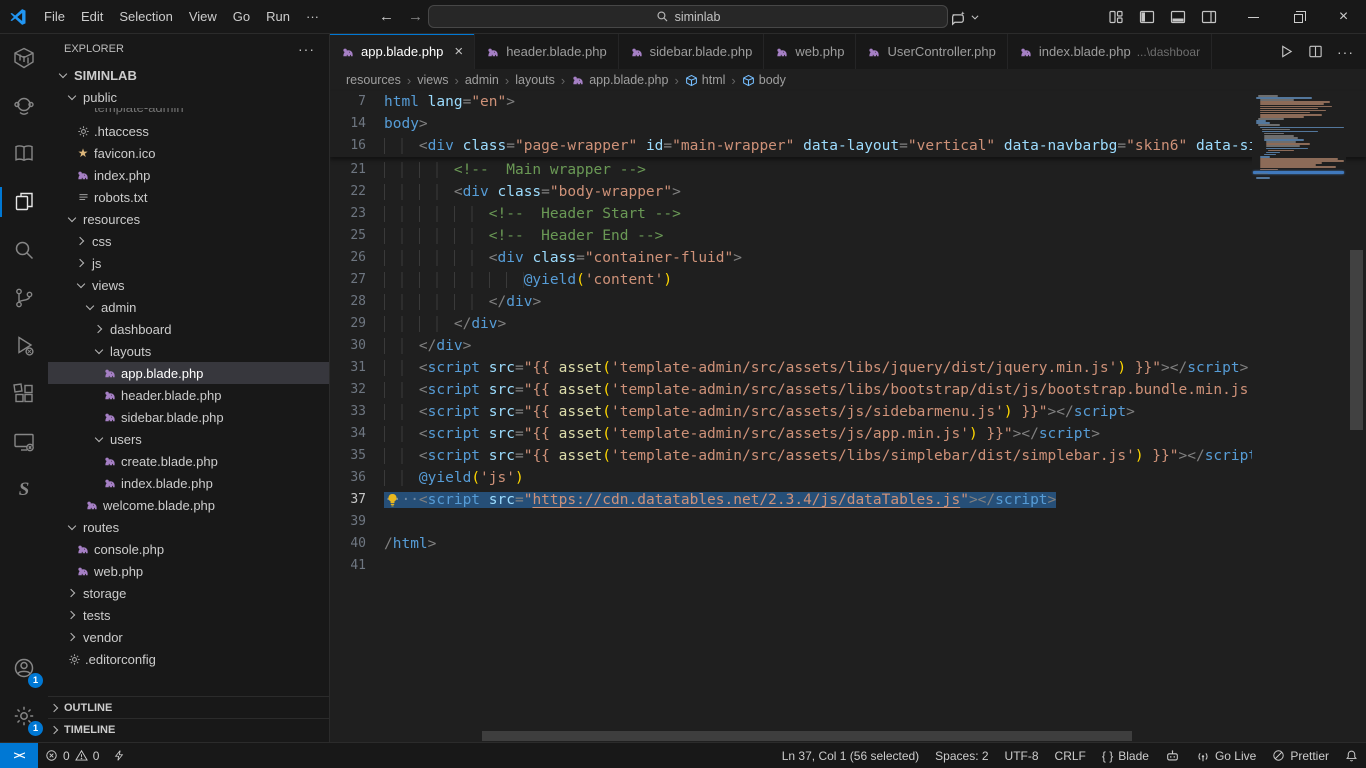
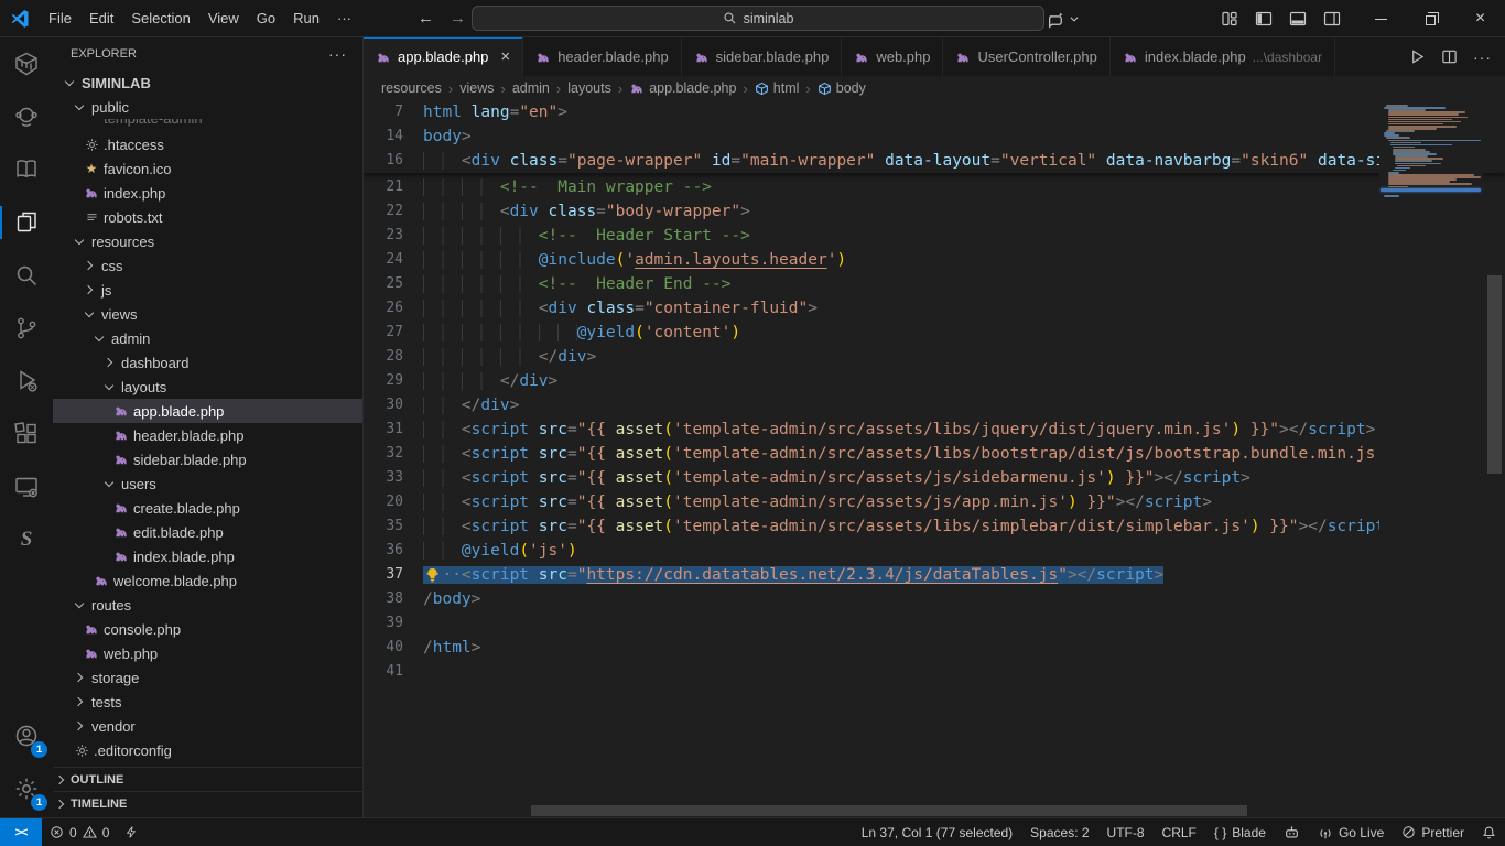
  File
  Edit
  Selection
  View
  Go
  Run
  ···
  ←
  →
  siminlab
  ×
  S
  1
  1
  EXPLORER
  ···
  SIMINLAB
  public
  .htaccess
  ★
  favicon.ico
  index.php
  robots.txt
  resources
  css
  js
  views
  admin
  dashboard
  layouts
  app.blade.php
  header.blade.php
  sidebar.blade.php
  users
  create.blade.php
+ edit.blade.php
  index.blade.php
  welcome.blade.php
  routes
  console.php
  web.php
  storage
  tests
  vendor
  .editorconfig
  OUTLINE
  TIMELINE
  app.blade.php
  ×
  header.blade.php
  sidebar.blade.php
  web.php
  UserController.php
  index.blade.php
  ...\dashboar
  ···
  resources
  ›
  views
  ›
  admin
  ›
  layouts
  ›
  app.blade.php
  ›
  html
  ›
  body
  7
  html lang="en">
  14
  body>
  16
  <div class="page-wrapper" id="main-wrapper" data-layout="vertical" data-navbarbg="skin6" data-s
  21
  <!-- Main wrapper -->
  22
  <div class="body-wrapper">
  23
  <!-- Header Start -->
+ 24
+ @include('admin.layouts.header')
  25
  <!-- Header End -->
  26
  <div class="container-fluid">
  27
  @yield('content')
  28
  </div>
  29
  </div>
  30
  </div>
  31
  <script src="{{ asset('template-admin/src/assets/libs/jquery/dist/jquery.min.js') }}"></script>
  32
  <script src="{{ asset('template-admin/src/assets/libs/bootstrap/dist/js/bootstrap.bundle.min.js
  33
  <script src="{{ asset('template-admin/src/assets/js/sidebarmenu.js') }}"></script>
- 34
+ 20
  <script src="{{ asset('template-admin/src/assets/js/app.min.js') }}"></script>
  35
  <script src="{{ asset('template-admin/src/assets/libs/simplebar/dist/simplebar.js') }}"></scrip
  36
  @yield('js')
  37
  ····<script src="https://cdn.datatables.net/2.3.4/js/dataTables.js"></script>
+ 38
+ /body>
  39
  40
  /html>
  41
  ><
  0
  0
- Ln 37, Col 1 (56 selected)
+ Ln 37, Col 1 (77 selected)
  Spaces: 2
  UTF-8
  CRLF
  { }
  Blade
  Go Live
  Prettier
